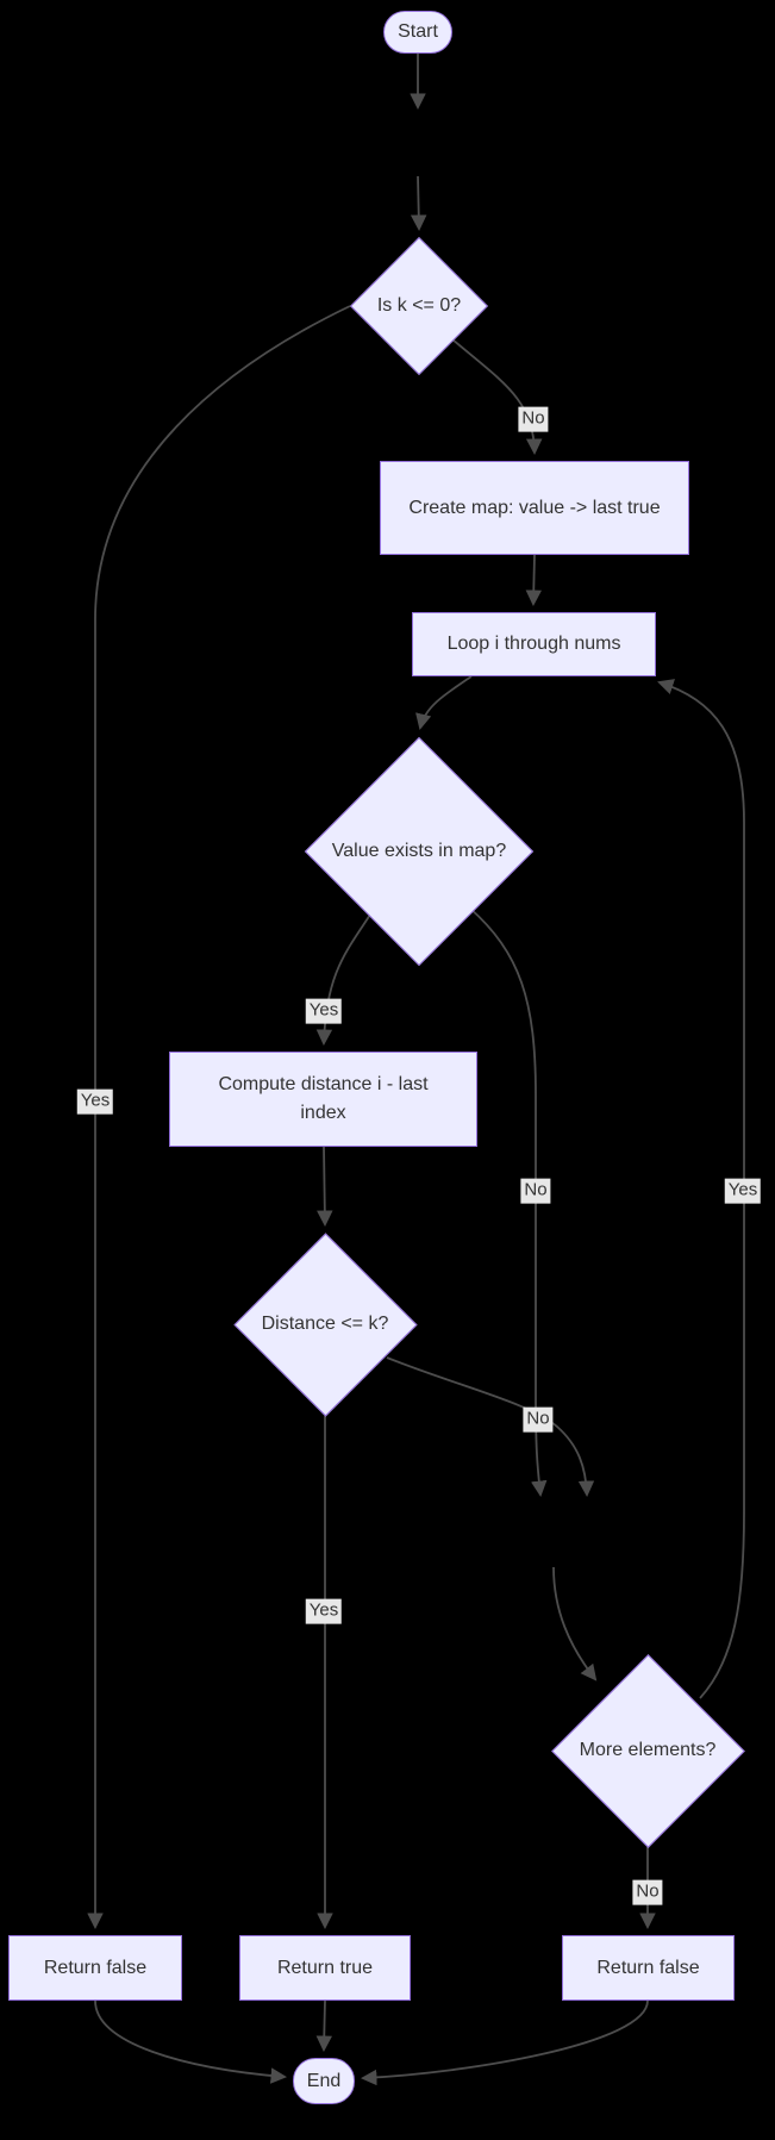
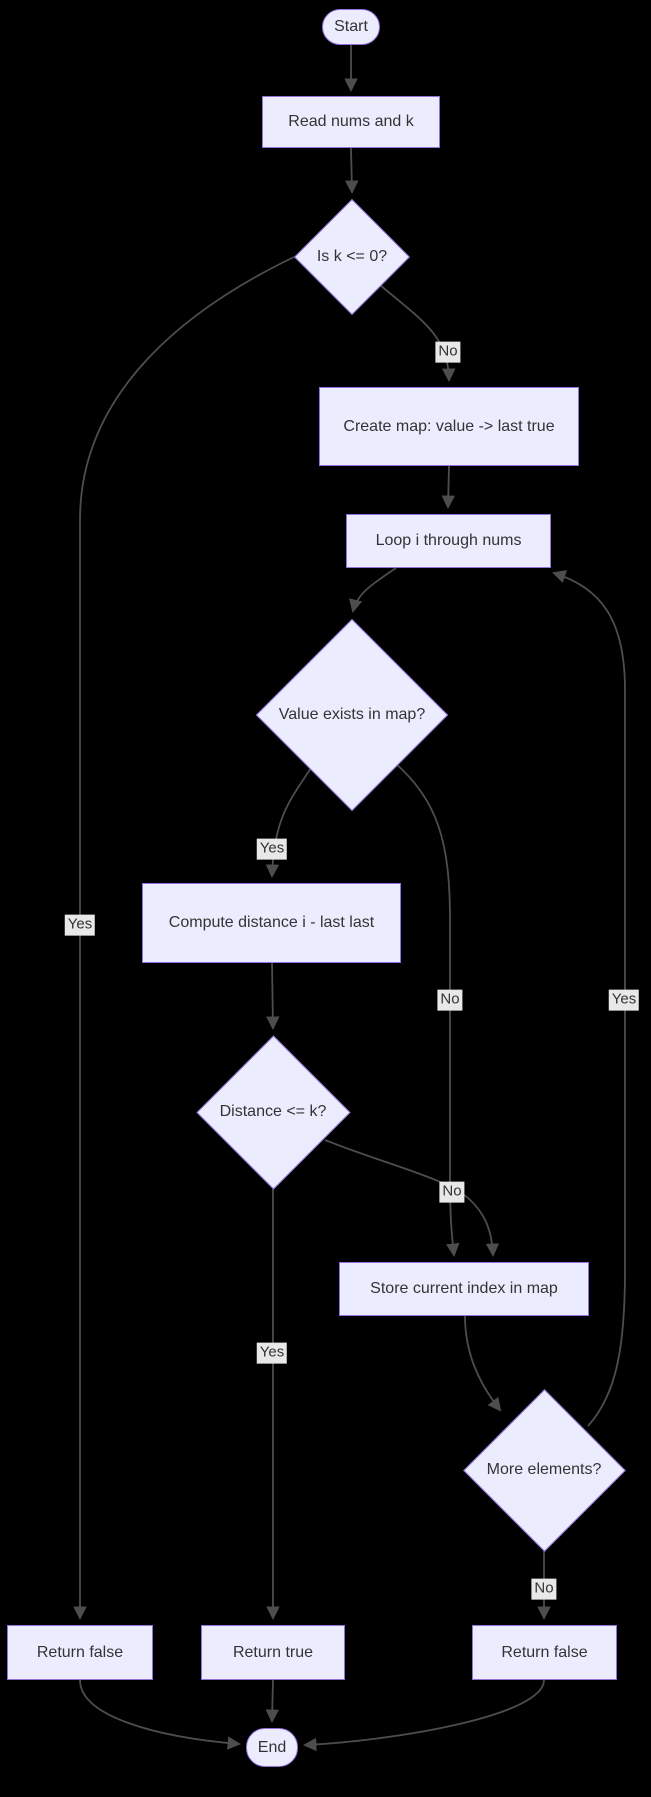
  Start
+ Read nums and k
  Is k <= 0?
  Create map: value -> last true
  Loop i through nums
  Value exists in map?
- Compute distance i - last index
+ Compute distance i - last last
  Distance <= k?
+ Store current index in map
  More elements?
  Return false
  Return true
  Return false
  End
  No
  Yes
  Yes
  No
  Yes
  No
  Yes
  No
